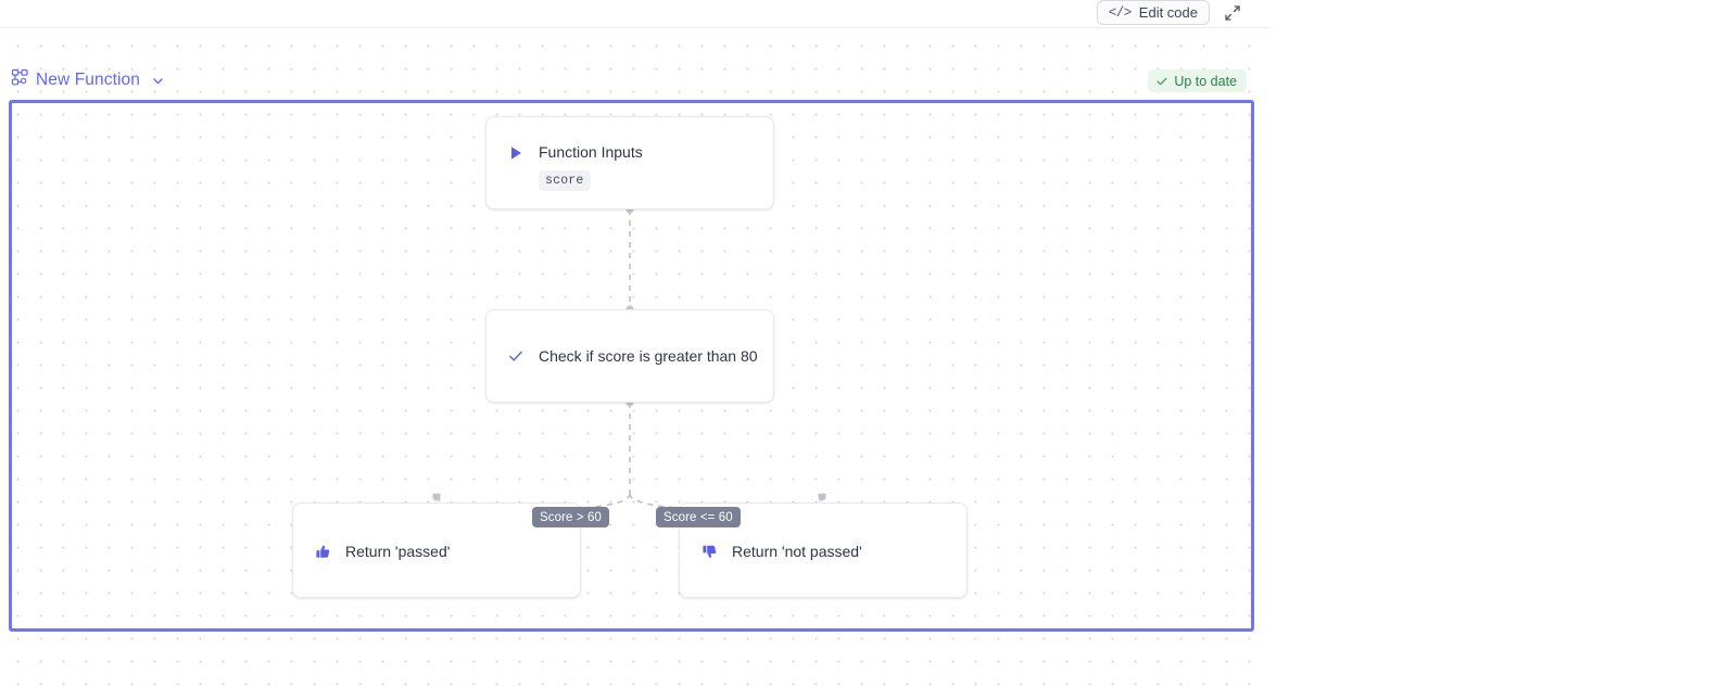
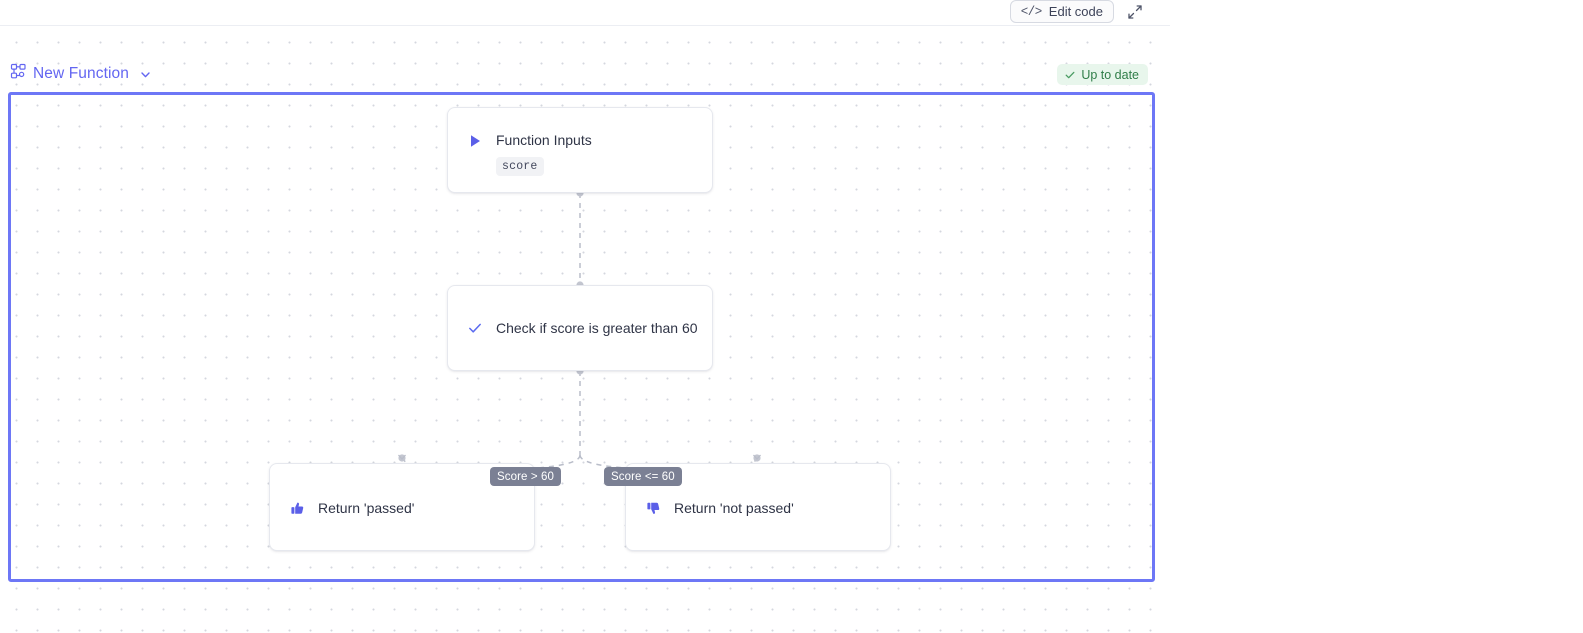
  </>
  Edit code
  New Function
  Up to date
  Function Inputs
  score
- Check if score is greater than 80
+ Check if score is greater than 60
  Return 'passed'
  Return 'not passed'
  Score > 60
  Score <= 60
